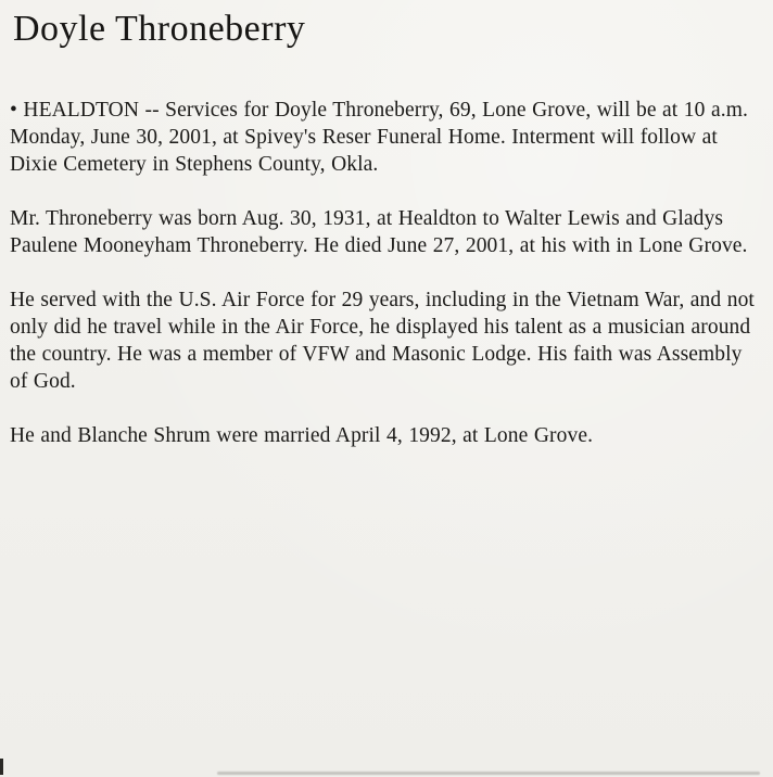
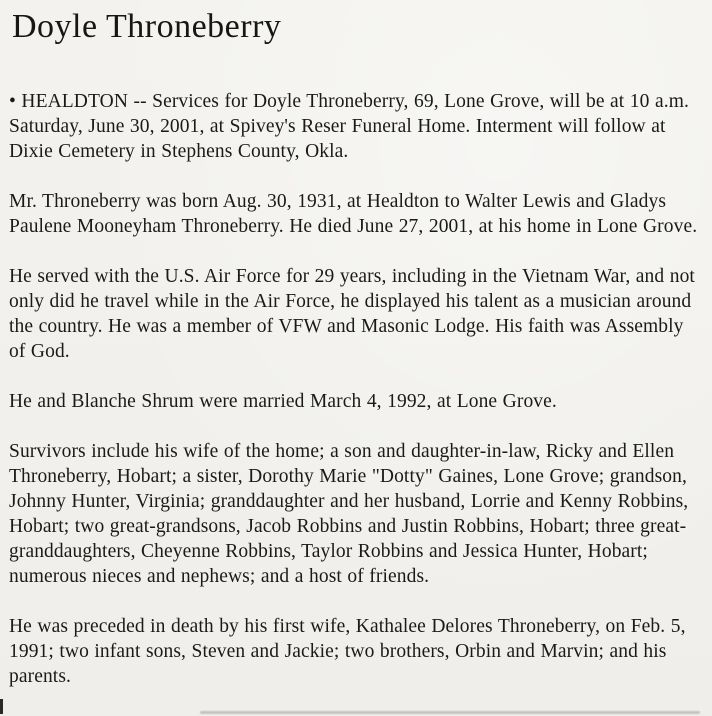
  Doyle Throneberry
- • HEALDTON -- Services for Doyle Throneberry, 69, Lone Grove, will be at 10 a.m. Monday, June 30, 2001, at Spivey's Reser Funeral Home. Interment will follow at Dixie Cemetery in Stephens County, Okla.
+ • HEALDTON -- Services for Doyle Throneberry, 69, Lone Grove, will be at 10 a.m. Saturday, June 30, 2001, at Spivey's Reser Funeral Home. Interment will follow at Dixie Cemetery in Stephens County, Okla.
- Mr. Throneberry was born Aug. 30, 1931, at Healdton to Walter Lewis and Gladys Paulene Mooneyham Throneberry. He died June 27, 2001, at his with in Lone Grove.
+ Mr. Throneberry was born Aug. 30, 1931, at Healdton to Walter Lewis and Gladys Paulene Mooneyham Throneberry. He died June 27, 2001, at his home in Lone Grove.
  He served with the U.S. Air Force for 29 years, including in the Vietnam War, and not only did he travel while in the Air Force, he displayed his talent as a musician around the country. He was a member of VFW and Masonic Lodge. His faith was Assembly of God.
- He and Blanche Shrum were married April 4, 1992, at Lone Grove.
+ He and Blanche Shrum were married March 4, 1992, at Lone Grove.
+ Survivors include his wife of the home; a son and daughter-in-law, Ricky and Ellen Throneberry, Hobart; a sister, Dorothy Marie "Dotty" Gaines, Lone Grove; grandson, Johnny Hunter, Virginia; granddaughter and her husband, Lorrie and Kenny Robbins, Hobart; two great-grandsons, Jacob Robbins and Justin Robbins, Hobart; three great-granddaughters, Cheyenne Robbins, Taylor Robbins and Jessica Hunter, Hobart; numerous nieces and nephews; and a host of friends.
+ He was preceded in death by his first wife, Kathalee Delores Throneberry, on Feb. 5, 1991; two infant sons, Steven and Jackie; two brothers, Orbin and Marvin; and his parents.
